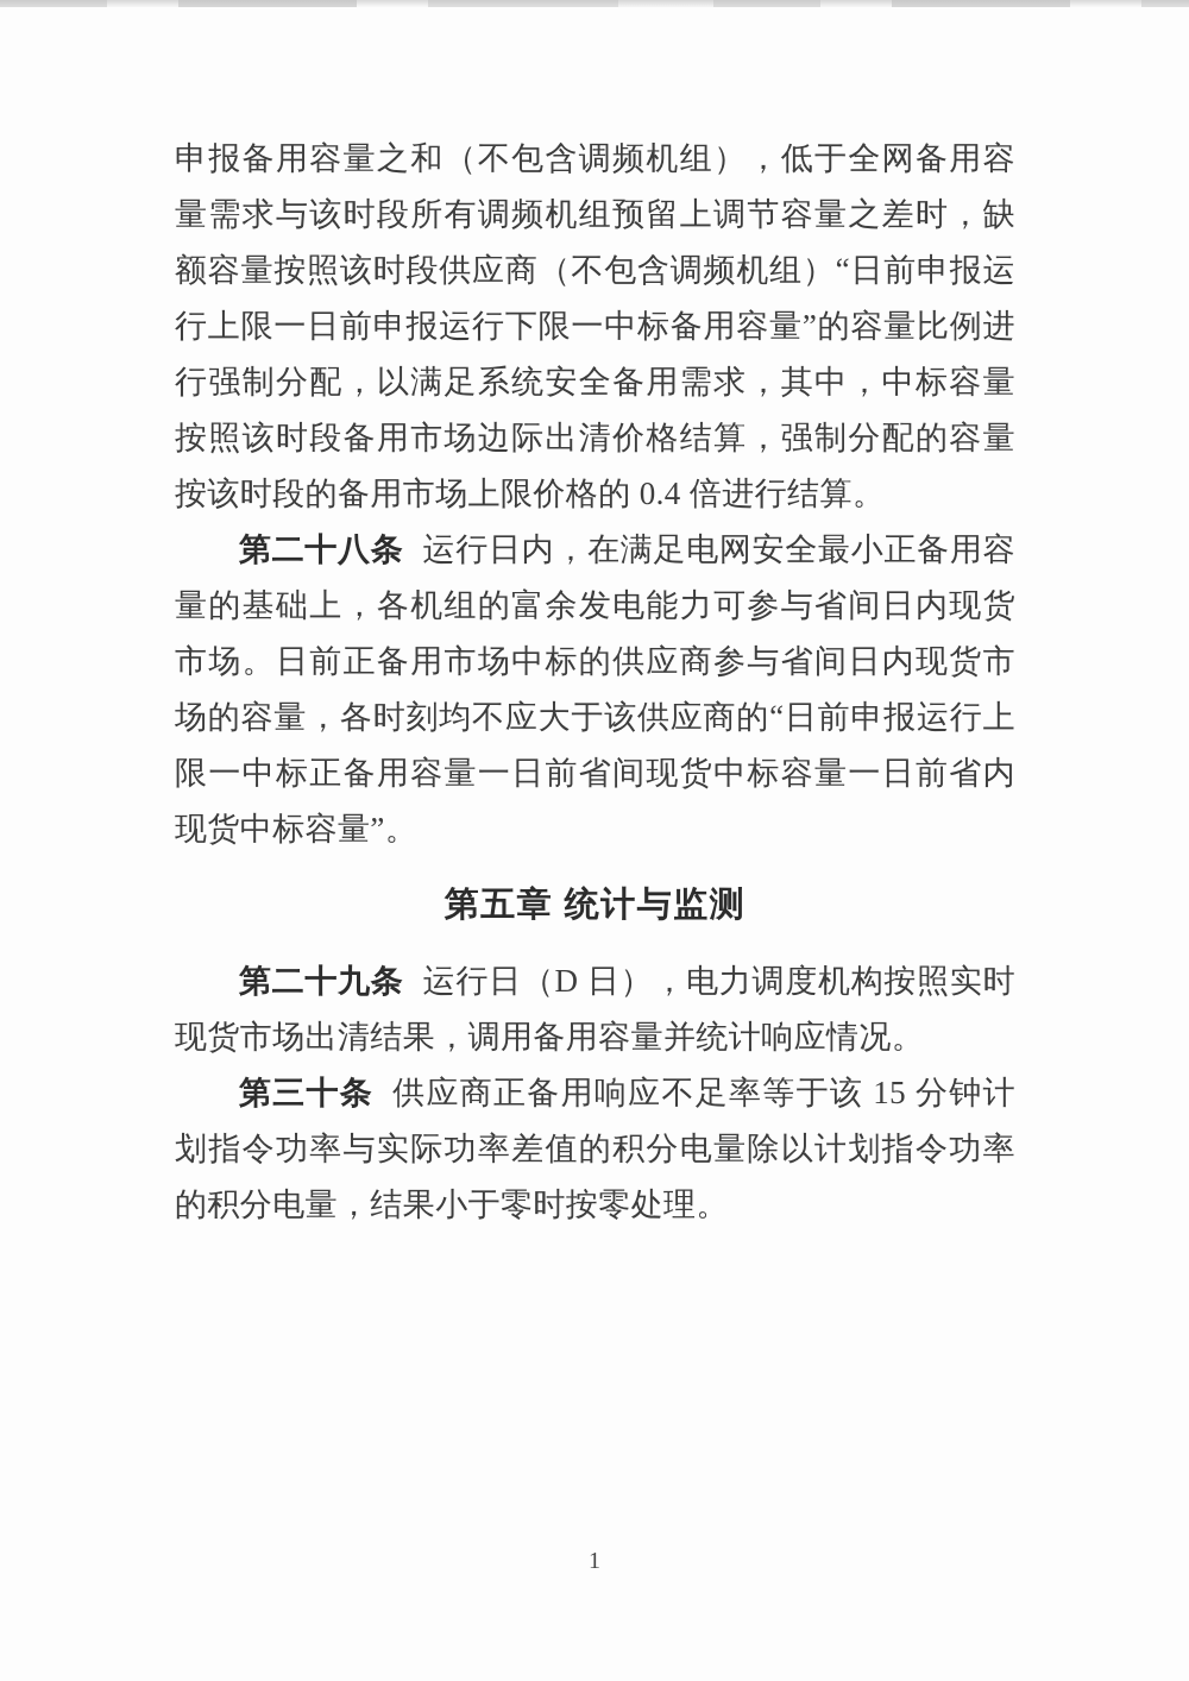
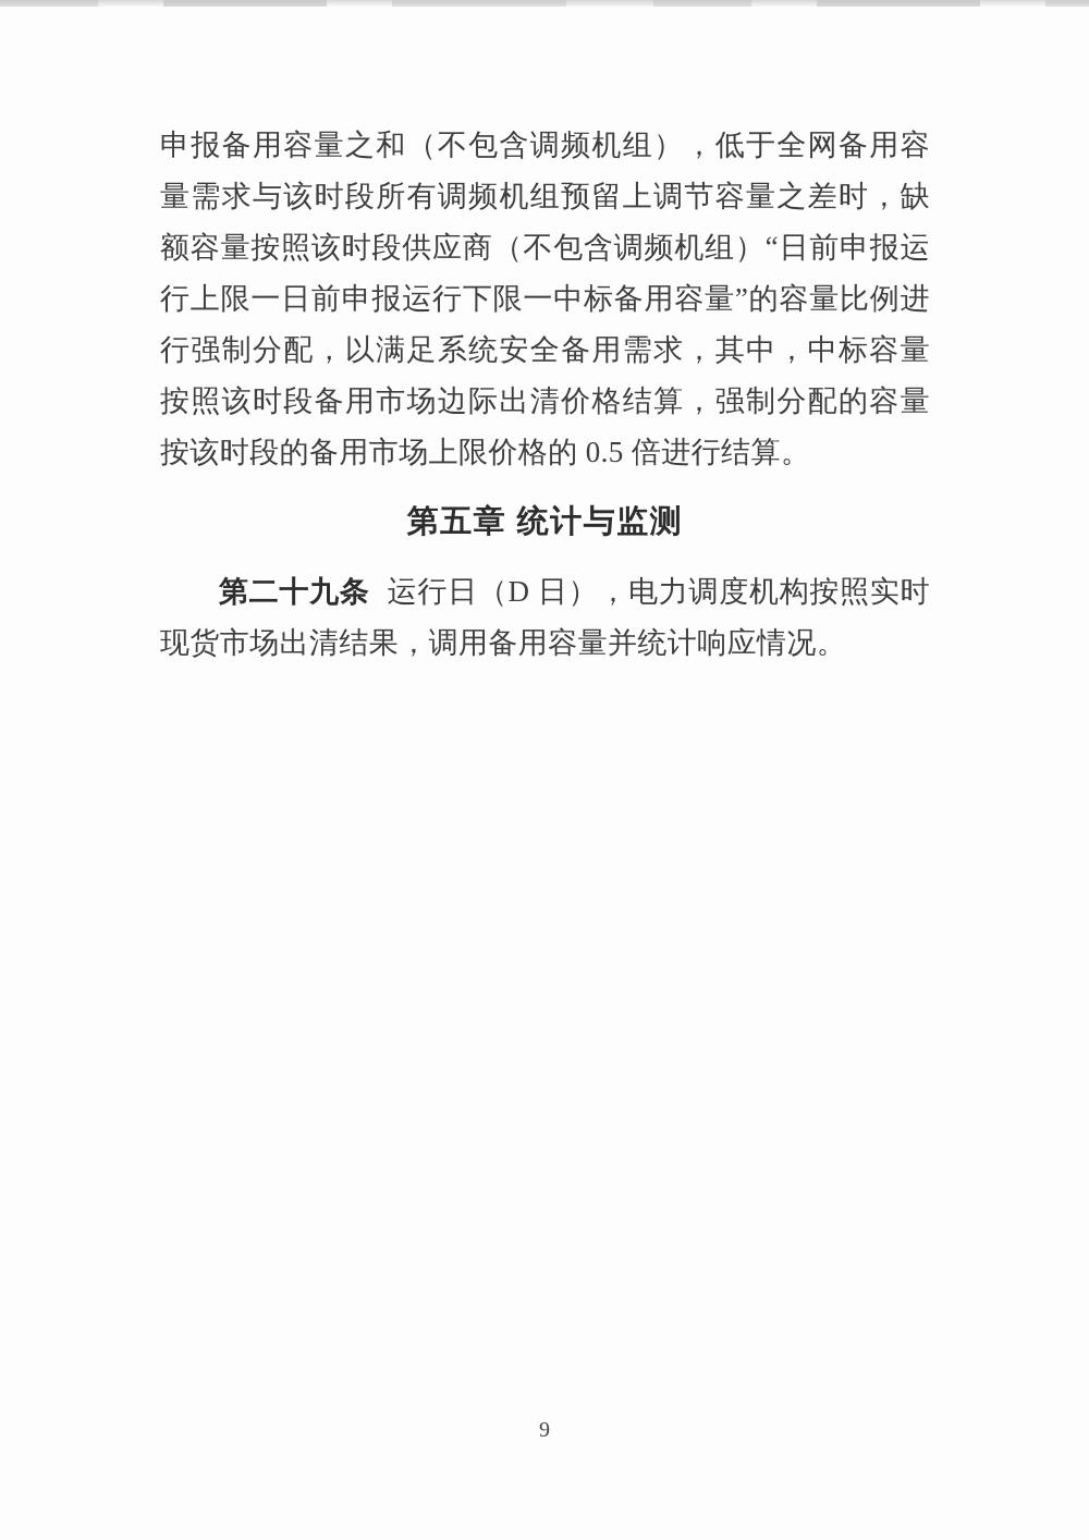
- 申报备用容量之和（不包含调频机组），低于全网备用容量需求与该时段所有调频机组预留上调节容量之差时，缺额容量按照该时段供应商（不包含调频机组）“日前申报运行上限一日前申报运行下限一中标备用容量”的容量比例进行强制分配，以满足系统安全备用需求，其中，中标容量按照该时段备用市场边际出清价格结算，强制分配的容量按该时段的备用市场上限价格的 0.4 倍进行结算。
+ 申报备用容量之和（不包含调频机组），低于全网备用容量需求与该时段所有调频机组预留上调节容量之差时，缺额容量按照该时段供应商（不包含调频机组）“日前申报运行上限一日前申报运行下限一中标备用容量”的容量比例进行强制分配，以满足系统安全备用需求，其中，中标容量按照该时段备用市场边际出清价格结算，强制分配的容量按该时段的备用市场上限价格的 0.5 倍进行结算。
- 第二十八条 运行日内，在满足电网安全最小正备用容量的基础上，各机组的富余发电能力可参与省间日内现货市场。日前正备用市场中标的供应商参与省间日内现货市场的容量，各时刻均不应大于该供应商的“日前申报运行上限一中标正备用容量一日前省间现货中标容量一日前省内现货中标容量”。
  第五章 统计与监测
  第二十九条 运行日（D 日），电力调度机构按照实时现货市场出清结果，调用备用容量并统计响应情况。
- 第三十条 供应商正备用响应不足率等于该 15 分钟计划指令功率与实际功率差值的积分电量除以计划指令功率的积分电量，结果小于零时按零处理。
- 1
+ 9
